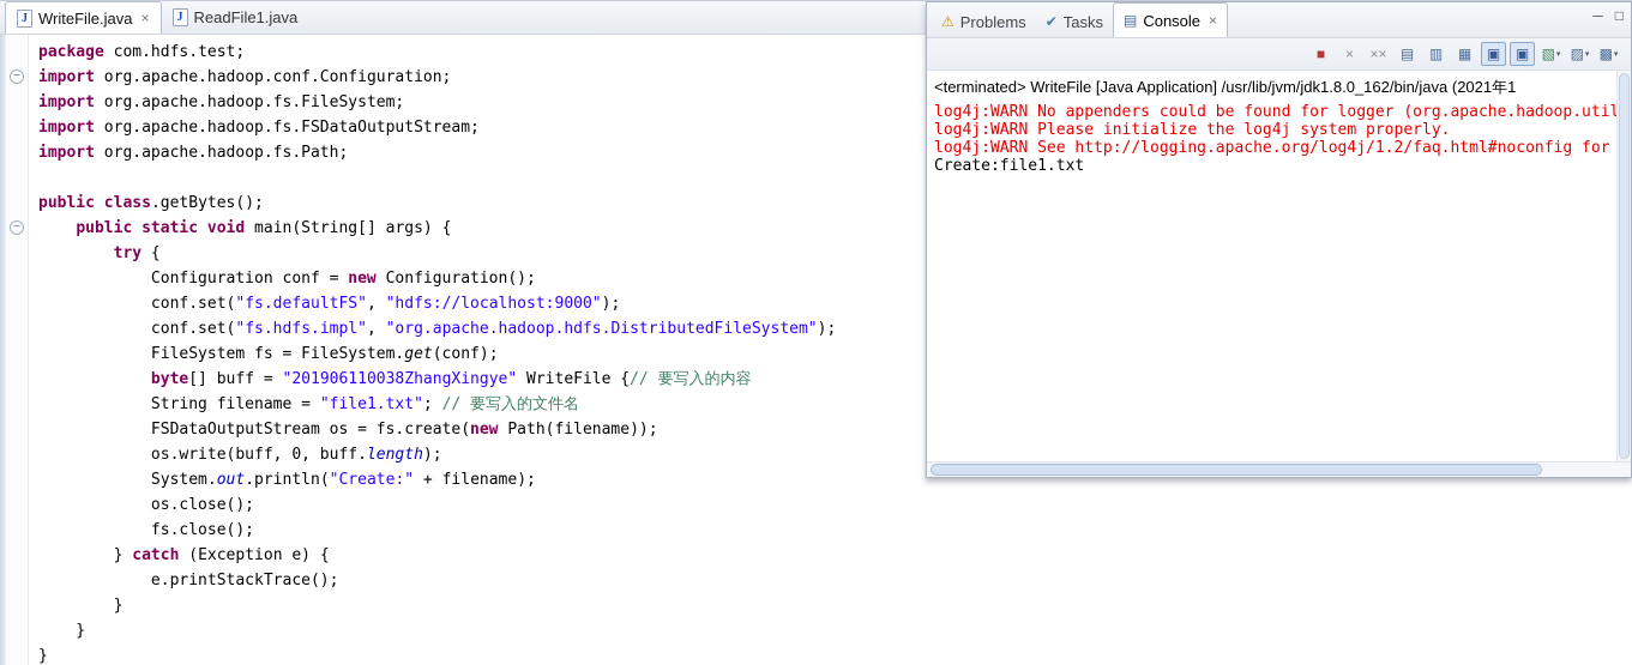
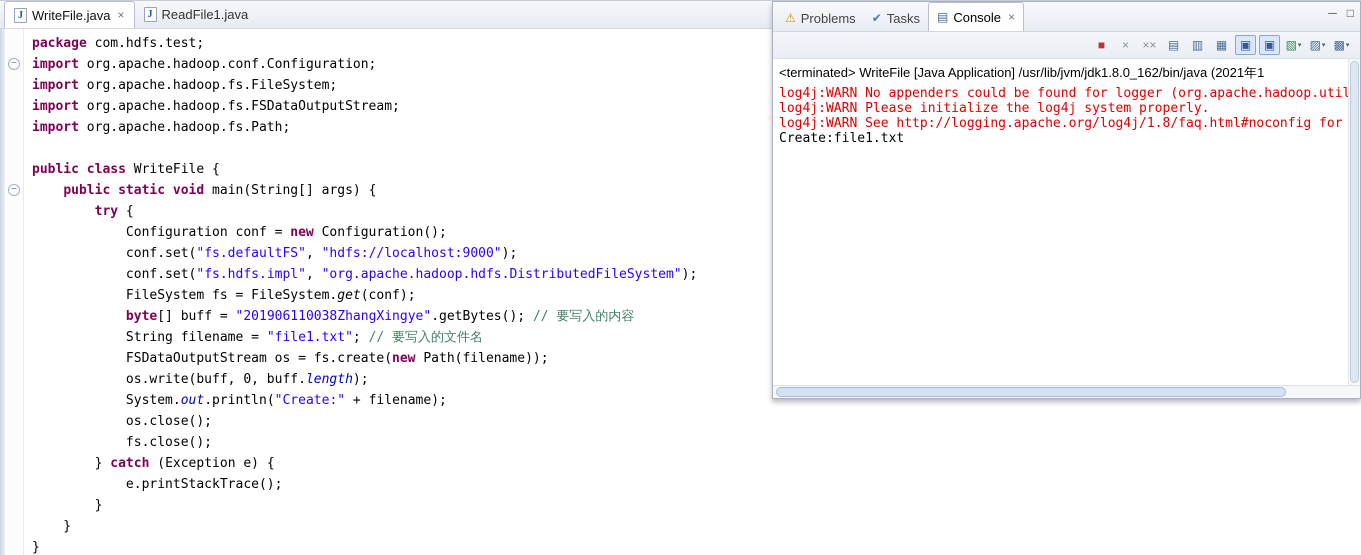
  J
  WriteFile.java
  ×
  J
  ReadFile1.java
  −
  −
  package com.hdfs.test;
  import org.apache.hadoop.conf.Configuration;
  import org.apache.hadoop.fs.FileSystem;
  import org.apache.hadoop.fs.FSDataOutputStream;
  import org.apache.hadoop.fs.Path;
- public class.getBytes();
+ public class WriteFile {
  public static void main(String[] args) {
  try {
  Configuration conf = new Configuration();
  conf.set("fs.defaultFS", "hdfs://localhost:9000");
  conf.set("fs.hdfs.impl", "org.apache.hadoop.hdfs.DistributedFileSystem");
  FileSystem fs = FileSystem.get(conf);
- byte[] buff = "201906110038ZhangXingye" WriteFile {// 要写入的内容
+ byte[] buff = "201906110038ZhangXingye".getBytes(); // 要写入的内容
  String filename = "file1.txt"; // 要写入的文件名
  FSDataOutputStream os = fs.create(new Path(filename));
  os.write(buff, 0, buff.length);
  System.out.println("Create:" + filename);
  os.close();
  fs.close();
  } catch (Exception e) {
  e.printStackTrace();
  }
  }
  }
  ⚠
  Problems
  ✔
  Tasks
  ▤
  Console
  ×
  ─
  □
  ■
  ×
  ××
  ▤
  ▥
  ▦
  ▣
  ▣
  ▧
  ▨
  ▩
  <terminated> WriteFile [Java Application] /usr/lib/jvm/jdk1.8.0_162/bin/java (2021年1
  log4j:WARN No appenders could be found for logger (org.apache.hadoop.util
  log4j:WARN Please initialize the log4j system properly.
- log4j:WARN See http://logging.apache.org/log4j/1.2/faq.html#noconfig for
+ log4j:WARN See http://logging.apache.org/log4j/1.8/faq.html#noconfig for
  Create:file1.txt
